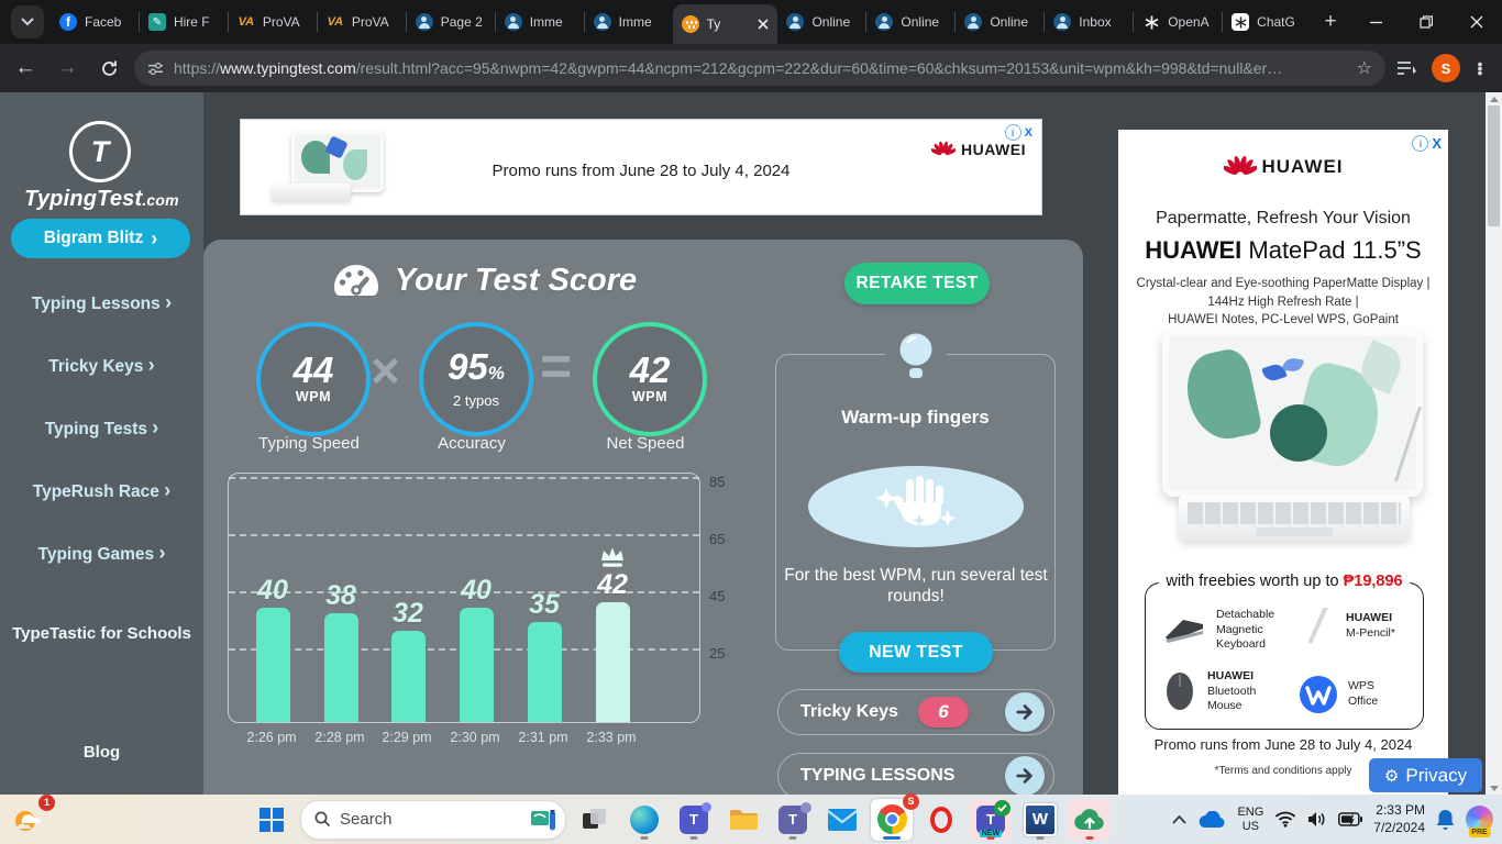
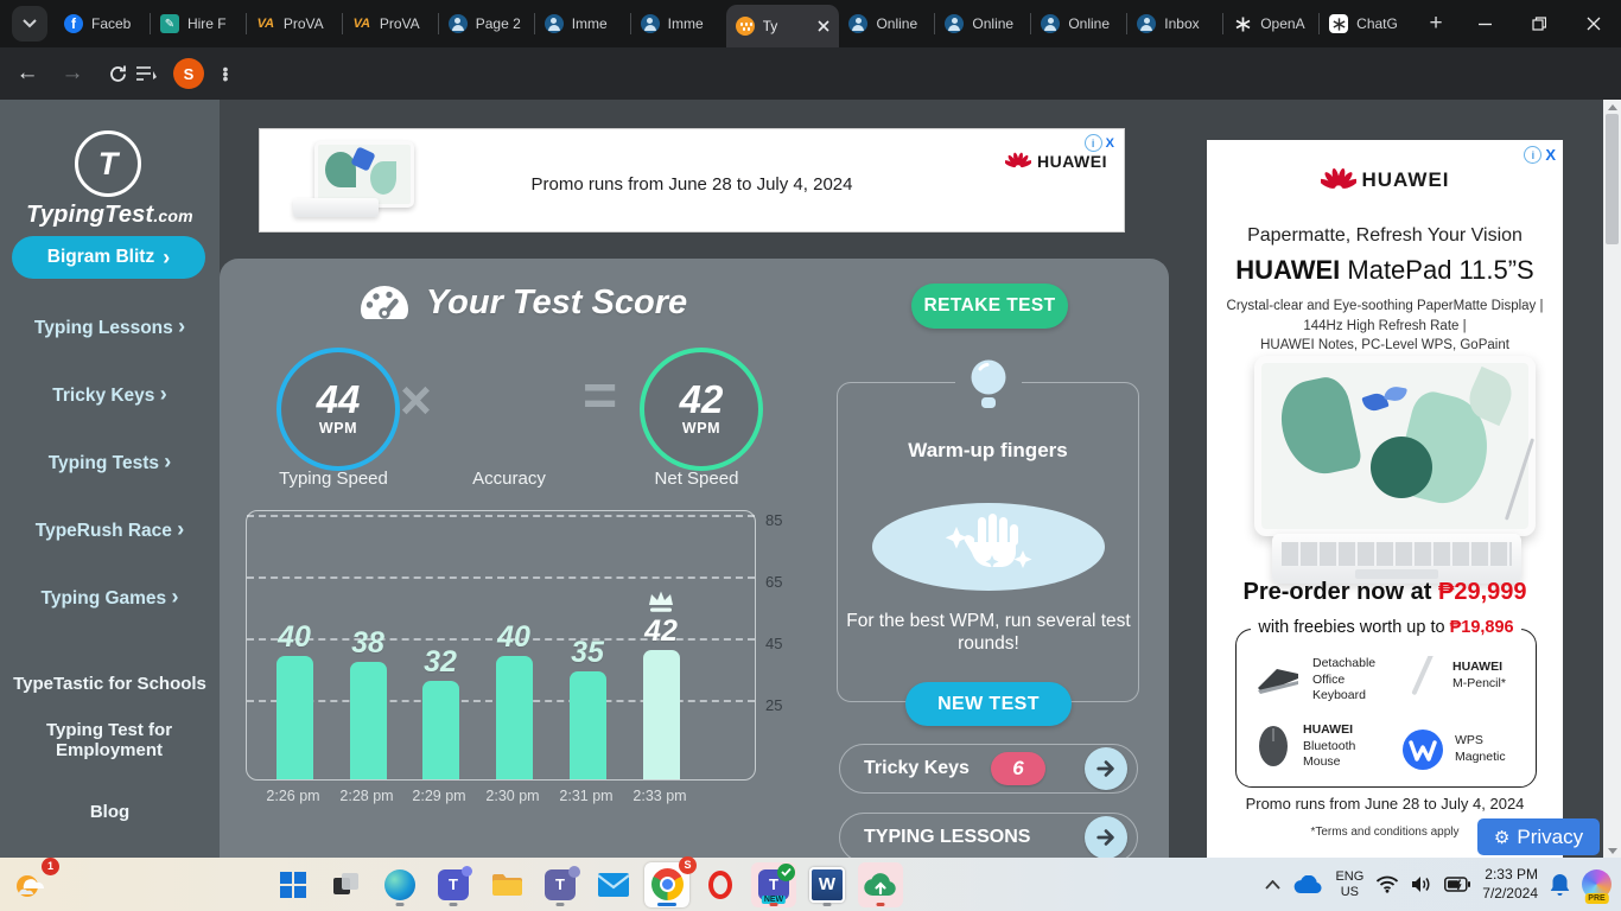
  f
  Faceb
  ✎
  Hire F
  VA
  ProVA
  VA
  ProVA
  Page 2
  Imme
  Imme
  Ty
  Online
  Online
  Online
  Inbox
  OpenA
  ChatG
  +
  ←
  →
- https://www.typingtest.com/result.html?acc=95&nwpm=42&gwpm=44&ncpm=212&gcpm=222&dur=60&time=60&chksum=20153&unit=wpm&kh=998&td=null&er…
- ☆
  S
  •
  •
  •
  T
  TypingTest.com
  Bigram Blitz
  ›
  Typing Lessons ›
  Tricky Keys ›
  Typing Tests ›
  TypeRush Race ›
  Typing Games ›
  TypeTastic for Schools
+ Typing Test for Employment
  Blog
  Promo runs from June 28 to July 4, 2024
  i
  X
  HUAWEI
  Your Test Score
  RETAKE TEST
  44
  WPM
  ×
- 95%
- 2 typos
  =
  42
  WPM
  Typing Speed
  Accuracy
  Net Speed
  40
  38
  32
  40
  35
  42
  25
  45
  65
  85
  2:26 pm
  2:28 pm
  2:29 pm
  2:30 pm
  2:31 pm
  2:33 pm
  Warm-up fingers
  For the best WPM, run several test rounds!
  NEW TEST
  Tricky Keys
  6
  TYPING LESSONS
  i
  X
  HUAWEI
  Papermatte, Refresh Your Vision
  HUAWEI MatePad 11.5”S
  Crystal-clear and Eye-soothing PaperMatte Display |
  144Hz High Refresh Rate |
  HUAWEI Notes, PC-Level WPS, GoPaint
+ Pre-order now at ₱29,999
  with freebies worth up to ₱19,896
  Detachable
- Magnetic
+ Office
  Keyboard
  HUAWEI
  M-Pencil*
  HUAWEI
  Bluetooth
  Mouse
  WPS
- Office
+ Magnetic
  Promo runs from June 28 to July 4, 2024
  *Terms and conditions apply
  ⚙
  Privacy
  1
- Search
  T
  T
  S
  T
  W
  ENG
  US
  2:33 PM
  7/2/2024
